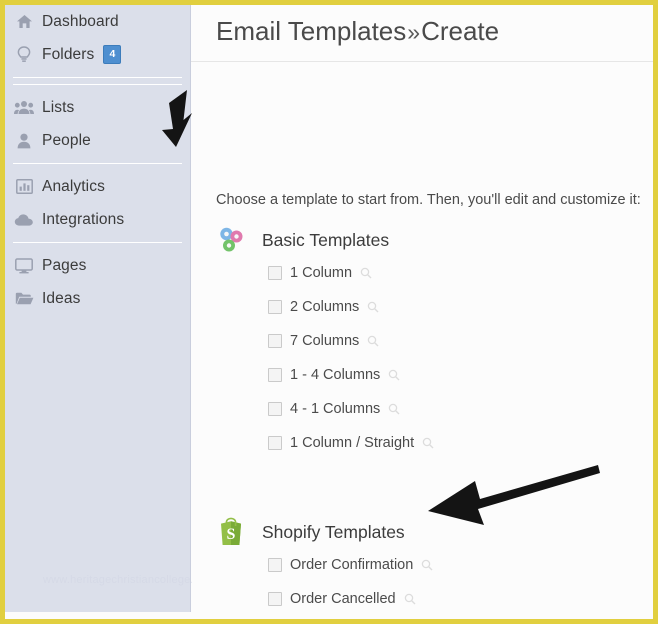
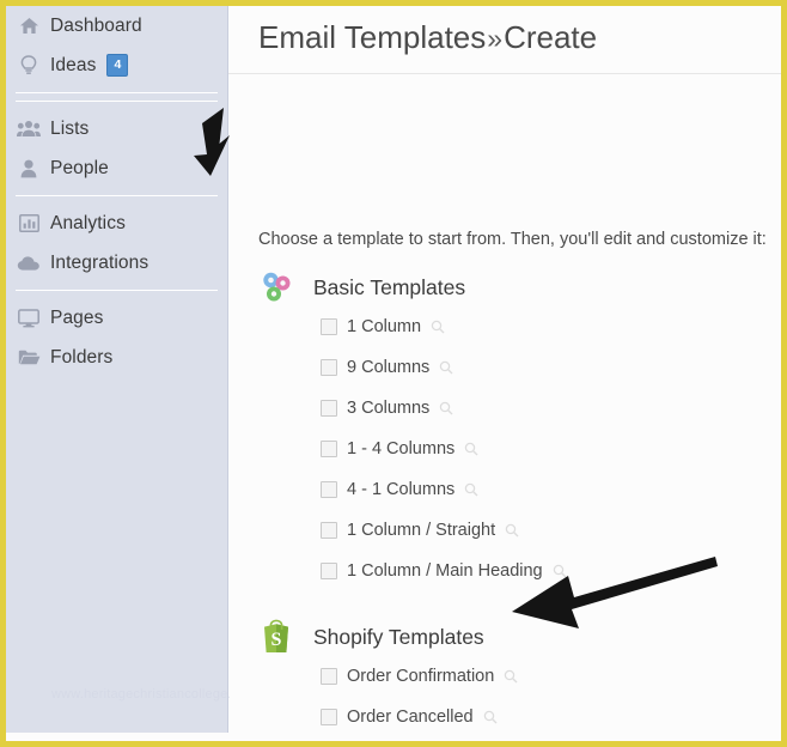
  Dashboard
- Folders
+ Ideas
  4
  Lists
  People
  Analytics
  Integrations
  Pages
- Ideas
+ Folders
  Email Templates»Create
  Choose a template to start from. Then, you'll edit and customize it:
  Basic Templates
  1 Column
- 2 Columns
+ 9 Columns
- 7 Columns
+ 3 Columns
  1 - 4 Columns
  4 - 1 Columns
  1 Column / Straight
+ 1 Column / Main Heading
  S
  Shopify Templates
  Order Confirmation
  Order Cancelled
